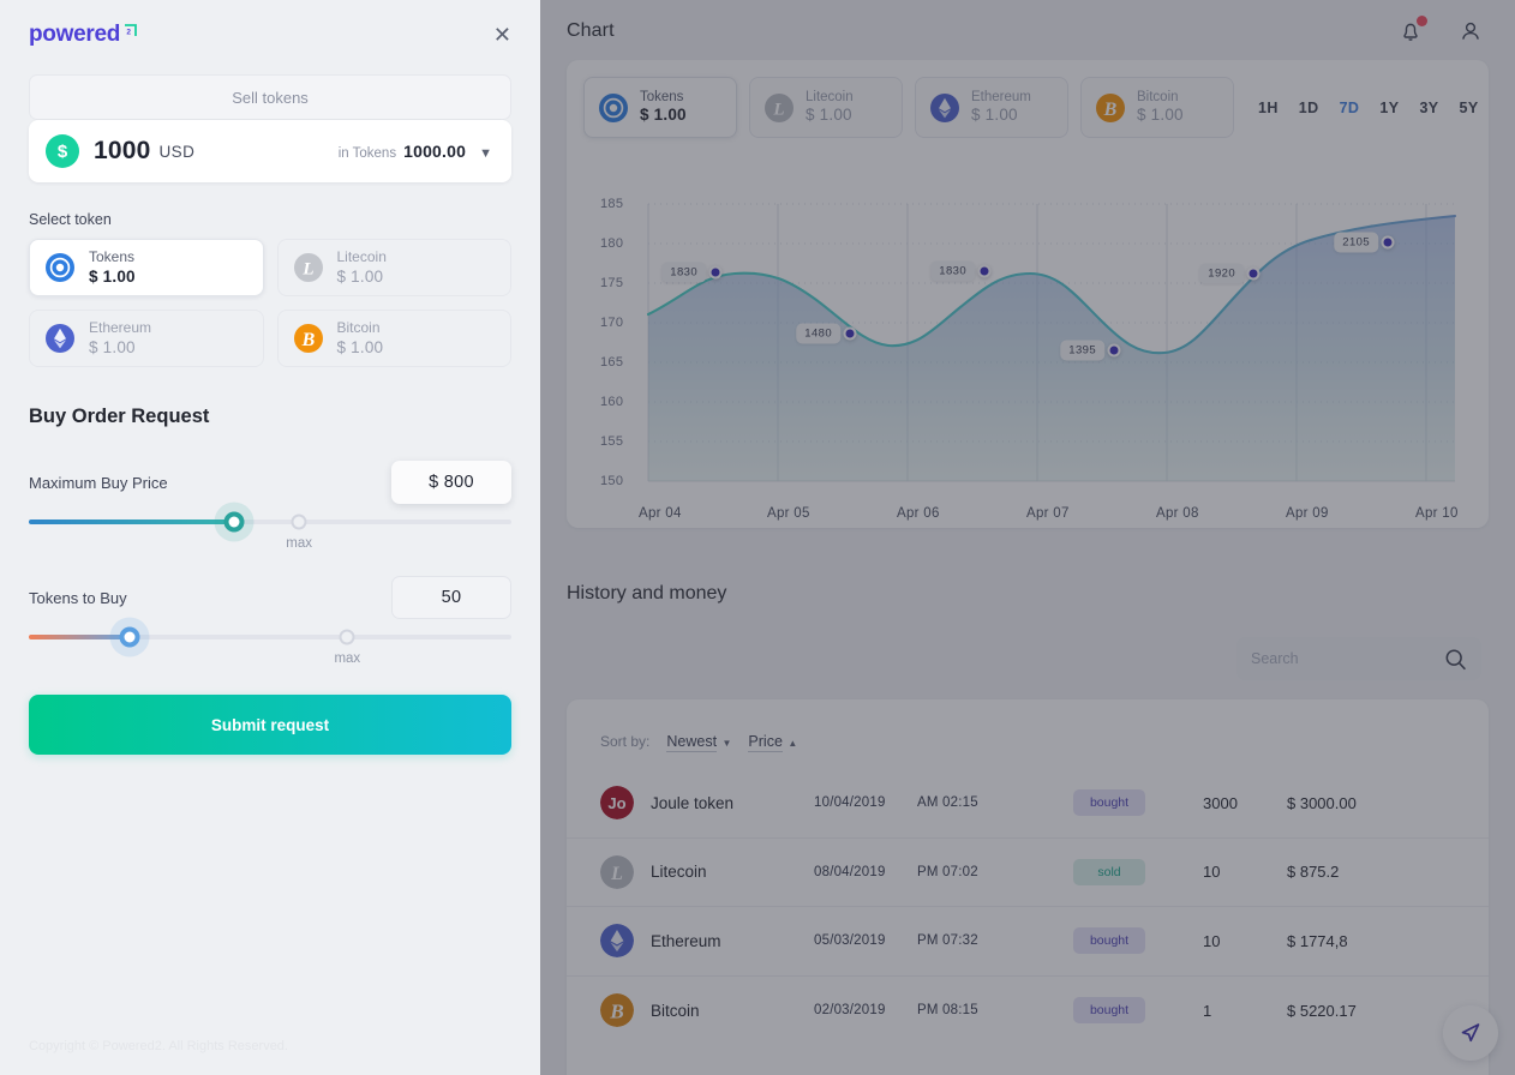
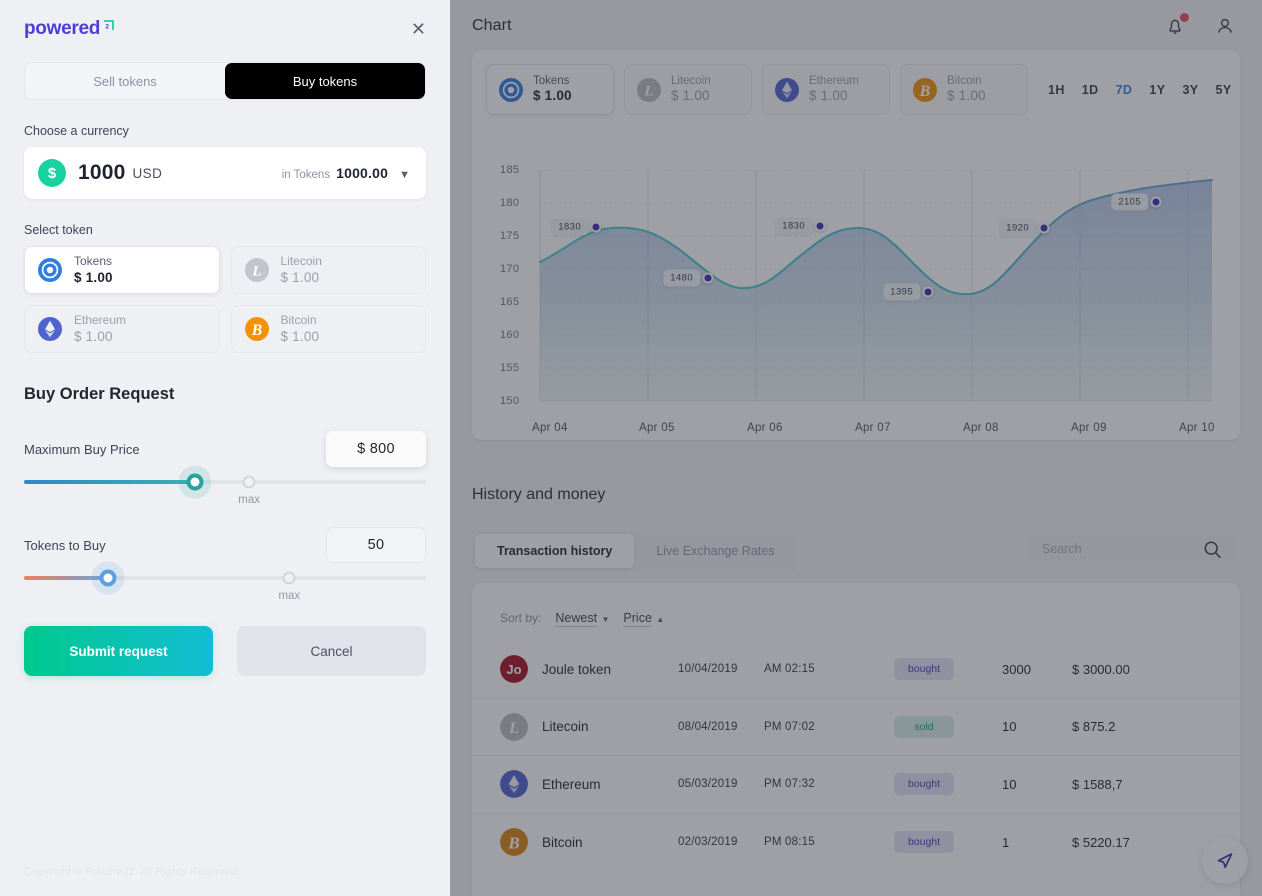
  Chart
  Tokens
  $ 1.00
  L
  Litecoin
  $ 1.00
  Ethereum
  $ 1.00
  B
  Bitcoin
  $ 1.00
  1H
  1D
  7D
  1Y
  3Y
  5Y
  185
  180
  175
  170
  165
  160
  155
  150
  Apr 04
  Apr 05
  Apr 06
  Apr 07
  Apr 08
  Apr 09
  Apr 10
  1830
  1480
  1830
  1395
  1920
  2105
  History and money
+ Transaction history
+ Live Exchange Rates
  Search
  Sort by:
  Newest ▼
  Price ▲
  Jo
  Joule token
  10/04/2019
  AM 02:15
  bought
  3000
  $ 3000.00
  L
  Litecoin
  08/04/2019
  PM 07:02
  sold
  10
  $ 875.2
  Ethereum
  05/03/2019
  PM 07:32
  bought
  10
- $ 1774,8
+ $ 1588,7
  B
  Bitcoin
  02/03/2019
  PM 08:15
  bought
  1
  $ 5220.17
  powered
  ✕
  Sell tokens
+ Buy tokens
+ Choose a currency
  $
  1000
  USD
  in Tokens
  1000.00
  ▼
  Select token
  Tokens
  $ 1.00
  L
  Litecoin
  $ 1.00
  Ethereum
  $ 1.00
  B
  Bitcoin
  $ 1.00
  Buy Order Request
  Maximum Buy Price
  $ 800
  max
  Tokens to Buy
  50
  max
  Submit request
+ Cancel
